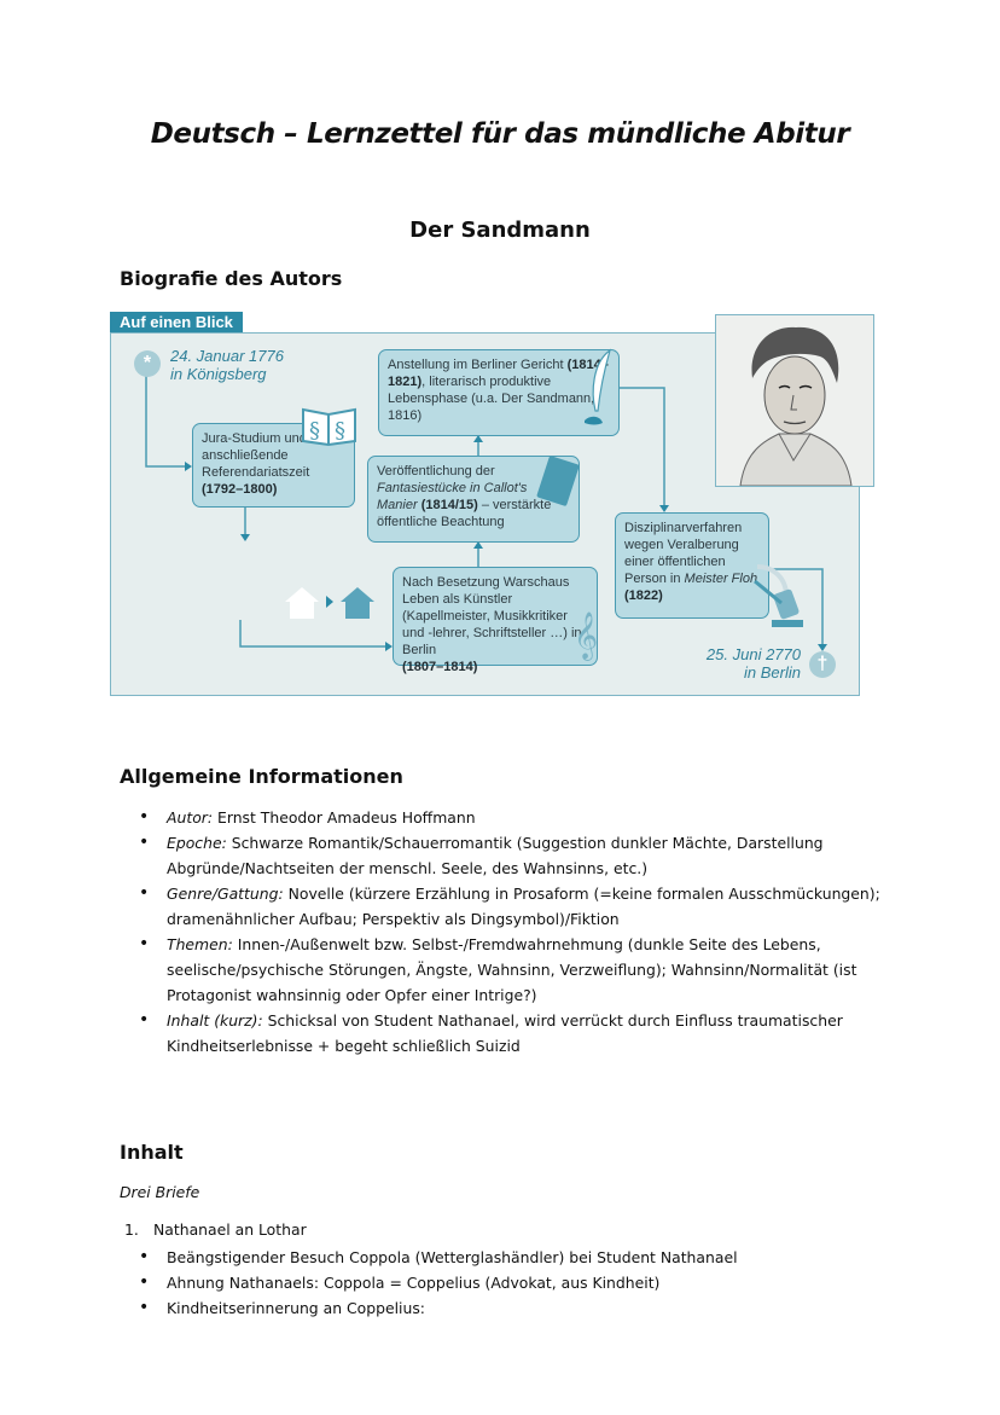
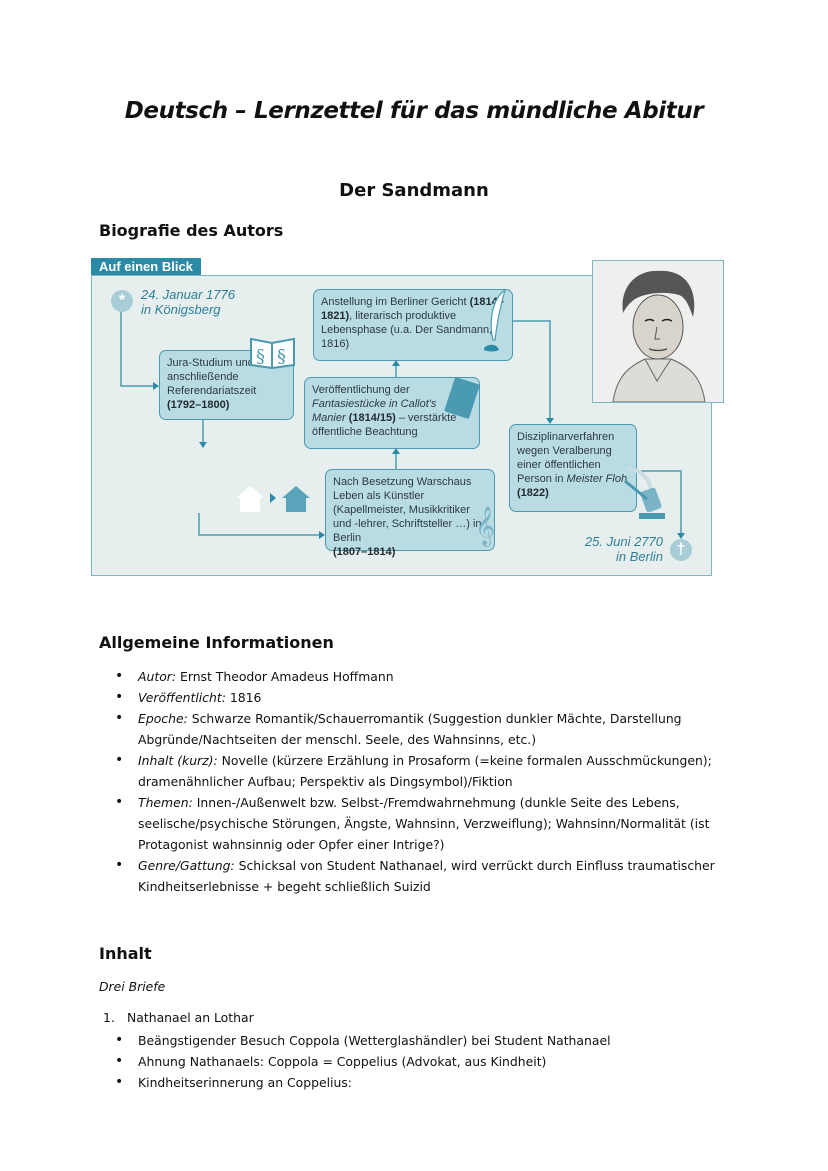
  Deutsch – Lernzettel für das mündliche Abitur
  Der Sandmann
  Biografie des Autors
  Auf einen Blick
  *
  24. Januar 1776
  in Königsberg
  Jura-Studium un anschließende Referendariatszeit
  (1792–1800)
  §
  §
  Nach Besetzung Warschaus Leben als Künstler (Kapellmeister, Musikkritiker und -lehrer, Schriftsteller …) in Berlin
  (1807–1814)
  𝄞
  Veröffentlichung der Fantasiestücke in Callot's Manier (1814/15) – verstärkte öffentliche Beachtung
  Anstellung im Berliner Gericht (18141821), literarisch produktive Lebensphase (u.a. Der Sandmann, 1816)
  Disziplinarverfahren wegen Veralberung einer öffentlichen Person in Meister Floh (1822)
  25. Juni 2770
  in Berlin
  †
  Allgemeine Informationen
  Autor: Ernst Theodor Amadeus Hoffmann
+ Veröffentlicht: 1816
  Epoche: Schwarze Romantik/Schauerromantik (Suggestion dunkler Mächte, Darstellung Abgründe/Nachtseiten der menschl. Seele, des Wahnsinns, etc.)
- Genre/Gattung: Novelle (kürzere Erzählung in Prosaform (=keine formalen Ausschmückungen); dramenähnlicher Aufbau; Perspektiv als Dingsymbol)/Fiktion
+ Inhalt (kurz): Novelle (kürzere Erzählung in Prosaform (=keine formalen Ausschmückungen); dramenähnlicher Aufbau; Perspektiv als Dingsymbol)/Fiktion
  Themen: Innen-/Außenwelt bzw. Selbst-/Fremdwahrnehmung (dunkle Seite des Lebens, seelische/psychische Störungen, Ängste, Wahnsinn, Verzweiflung); Wahnsinn/Normalität (ist Protagonist wahnsinnig oder Opfer einer Intrige?)
- Inhalt (kurz): Schicksal von Student Nathanael, wird verrückt durch Einfluss traumatischer Kindheitserlebnisse + begeht schließlich Suizid
+ Genre/Gattung: Schicksal von Student Nathanael, wird verrückt durch Einfluss traumatischer Kindheitserlebnisse + begeht schließlich Suizid
  Inhalt
  Drei Briefe
  1. Nathanael an Lothar
  Beängstigender Besuch Coppola (Wetterglashändler) bei Student Nathanael
  Ahnung Nathanaels: Coppola = Coppelius (Advokat, aus Kindheit)
  Kindheitserinnerung an Coppelius:
